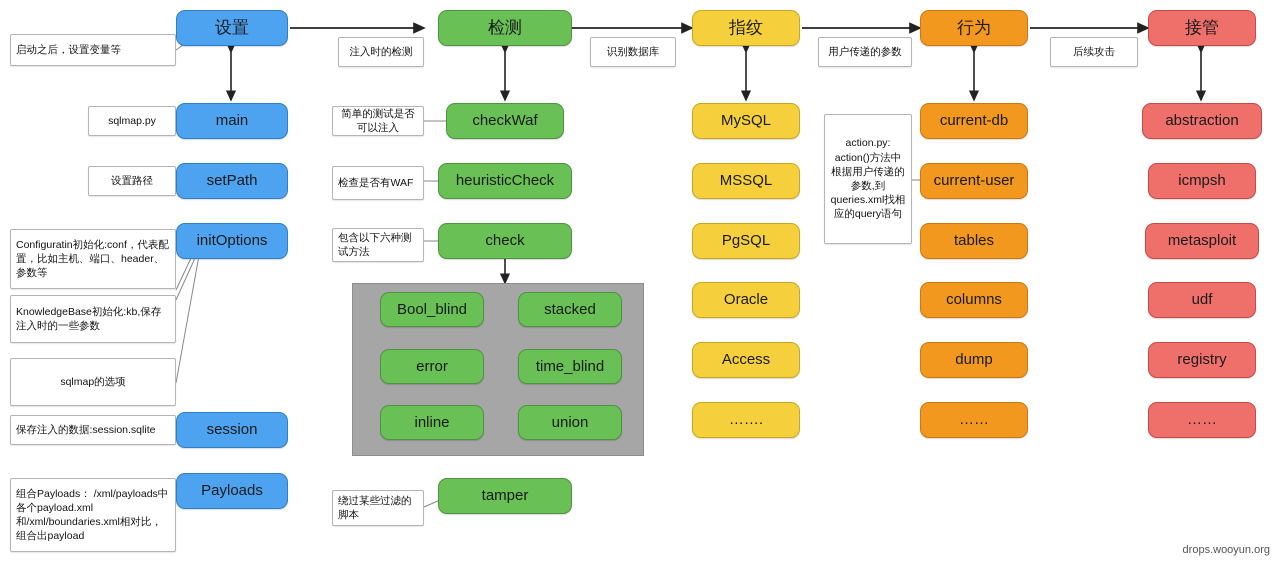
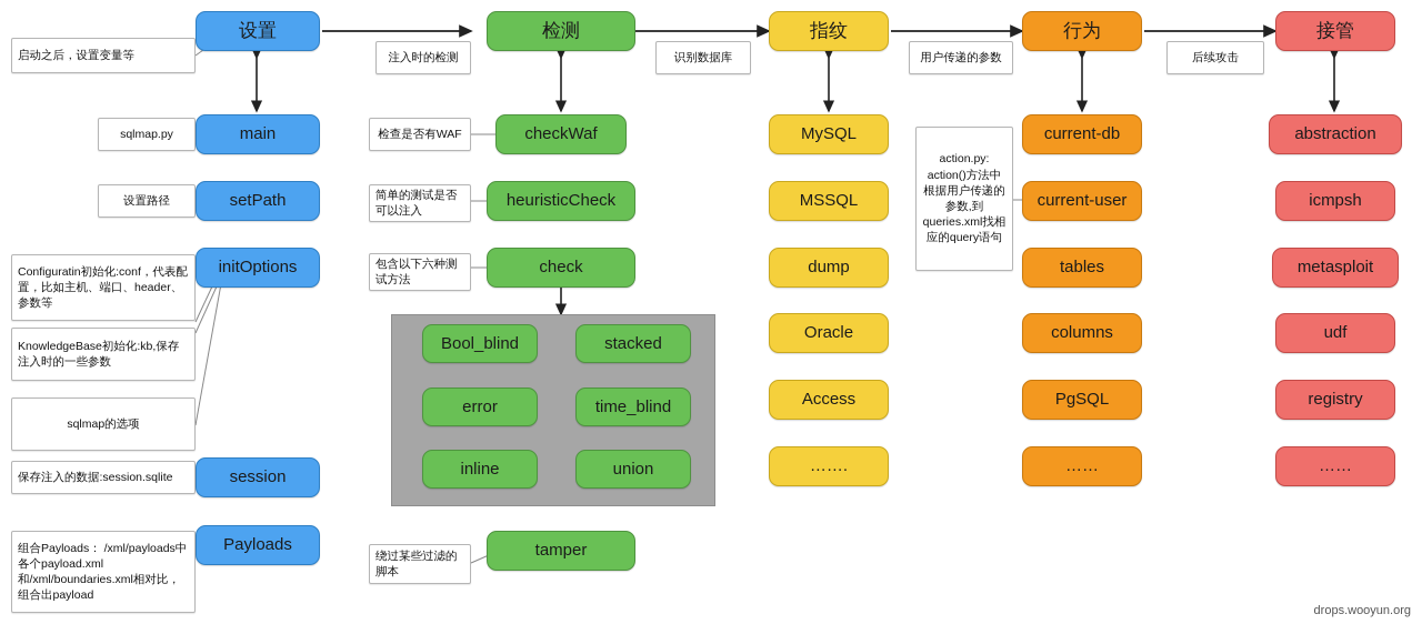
  设置
  启动之后，设置变量等
  main
  sqlmap.py
  setPath
  设置路径
  initOptions
  Configuratin初始化:conf，代表配置，比如主机、端口、header、参数等
  KnowledgeBase初始化:kb,保存注入时的一些参数
  sqlmap的选项
  session
  保存注入的数据:session.sqlite
  Payloads
  组合Payloads： /xml/payloads中各个payload.xml和/xml/boundaries.xml相对比，组合出payload
  检测
  注入时的检测
  checkWaf
- 简单的测试是否可以注入
+ 检查是否有WAF
  heuristicCheck
- 检查是否有WAF
+ 简单的测试是否可以注入
  check
  包含以下六种测试方法
  Bool_blind
  stacked
  error
  time_blind
  inline
  union
  tamper
  绕过某些过滤的脚本
  指纹
  识别数据库
  MySQL
  MSSQL
- PgSQL
+ dump
  Oracle
  Access
  …….
  行为
  用户传递的参数
  current-db
  current-user
  tables
  columns
- dump
+ PgSQL
  ……
  action.py: action()方法中根据用户传递的参数,到queries.xml找相应的query语句
  接管
  后续攻击
  abstraction
  icmpsh
  metasploit
  udf
  registry
  ……
  drops.wooyun.org
